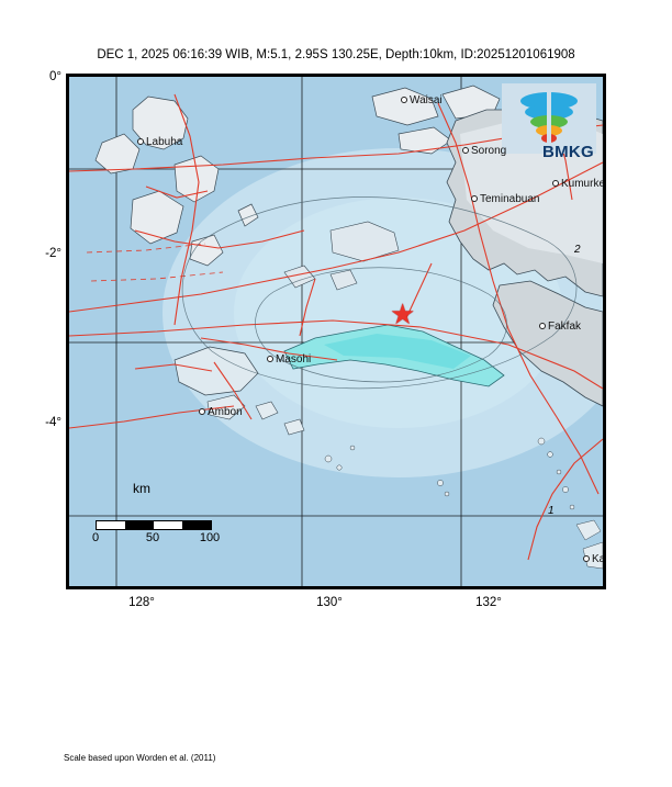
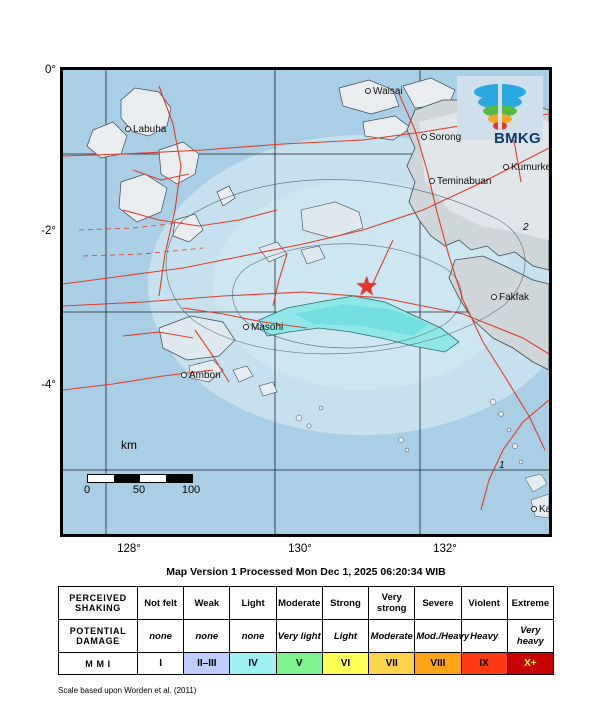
- DEC 1, 2025 06:16:39 WIB, M:5.1, 2.95S 130.25E, Depth:10km, ID:20251201061908
  0°
  -2°
  -4°
  128°
  130°
  132°
  BMKG
  ★
  2
  1
  Labuha
  Waisai
  Sorong
  Kumurke
  Teminabuan
  Fakfak
  Masohi
  Ambon
  km
  0
  50
  100
+ Map Version 1 Processed Mon Dec 1, 2025 06:20:34 WIB
+ PERCEIVED SHAKING	Not felt	Weak	Light	Moderate	Strong	Very strong	Severe	Violent	Extreme
+ POTENTIAL DAMAGE	none	none	none	Very light	Light	Moderate	Mod./Heavy	Heavy	Very heavy
+ M M I	I	II–III	IV	V	VI	VII	VIII	IX	X+
  Scale based upon Worden et al. (2011)
